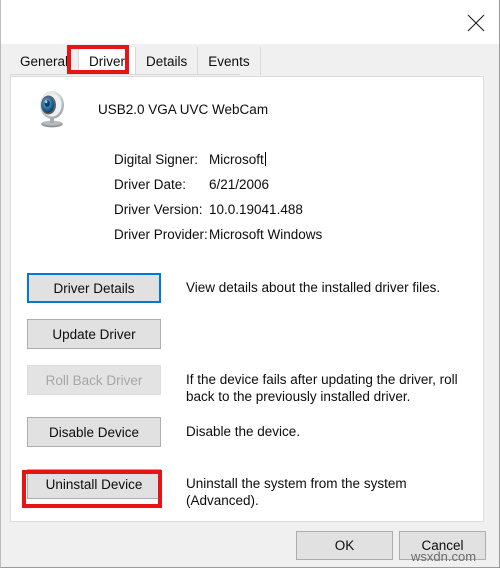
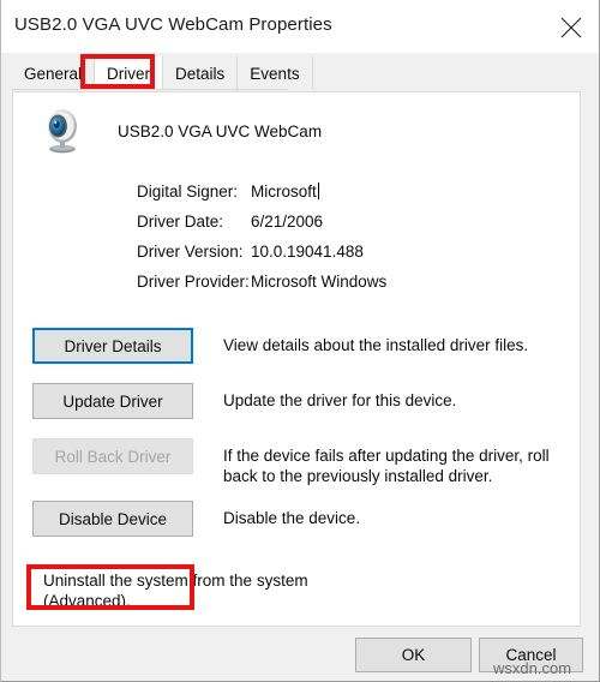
+ USB2.0 VGA UVC WebCam Properties
  General
  Driver
  Details
  Events
  USB2.0 VGA UVC WebCam
  Digital Signer:
  Microsoft
  Driver Date:
  6/21/2006
  Driver Version:
  10.0.19041.488
  Driver Provider:
  Microsoft Windows
  Driver Details
  View details about the installed driver files.
  Update Driver
+ Update the driver for this device.
  Roll Back Driver
  If the device fails after updating the driver, roll back to the previously installed driver.
  Disable Device
  Disable the device.
- Uninstall Device
  Uninstall the system from the system (Advanced).
  OK
  Cancel
  wsxdn.com
